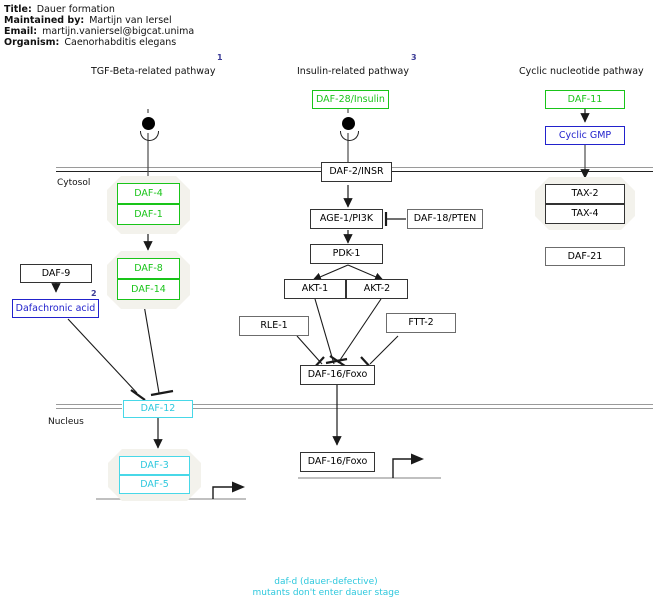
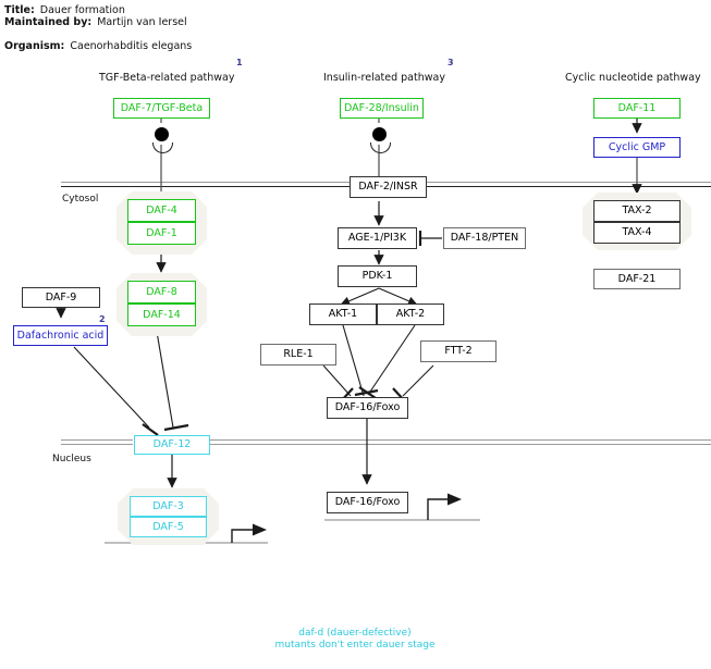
  Title: Dauer formation
  Maintained by: Martijn van Iersel
- Email: martijn.vaniersel@bigcat.unima
  Organism: Caenorhabditis elegans
  TGF-Beta-related pathway
  1
  Insulin-related pathway
  3
  Cyclic nucleotide pathway
  Cytosol
  Nucleus
+ DAF-7/TGF-Beta
  DAF-4
  DAF-1
  DAF-8
  DAF-14
  DAF-9
  Dafachronic acid
  2
  DAF-12
  DAF-3
  DAF-5
  DAF-28/Insulin
  DAF-2/INSR
  AGE-1/PI3K
  DAF-18/PTEN
  PDK-1
  AKT-1
  AKT-2
  RLE-1
  FTT-2
  DAF-16/Foxo
  DAF-16/Foxo
  DAF-11
  Cyclic GMP
  TAX-2
  TAX-4
  DAF-21
  daf-d (dauer-defective)
  mutants don't enter dauer stage
